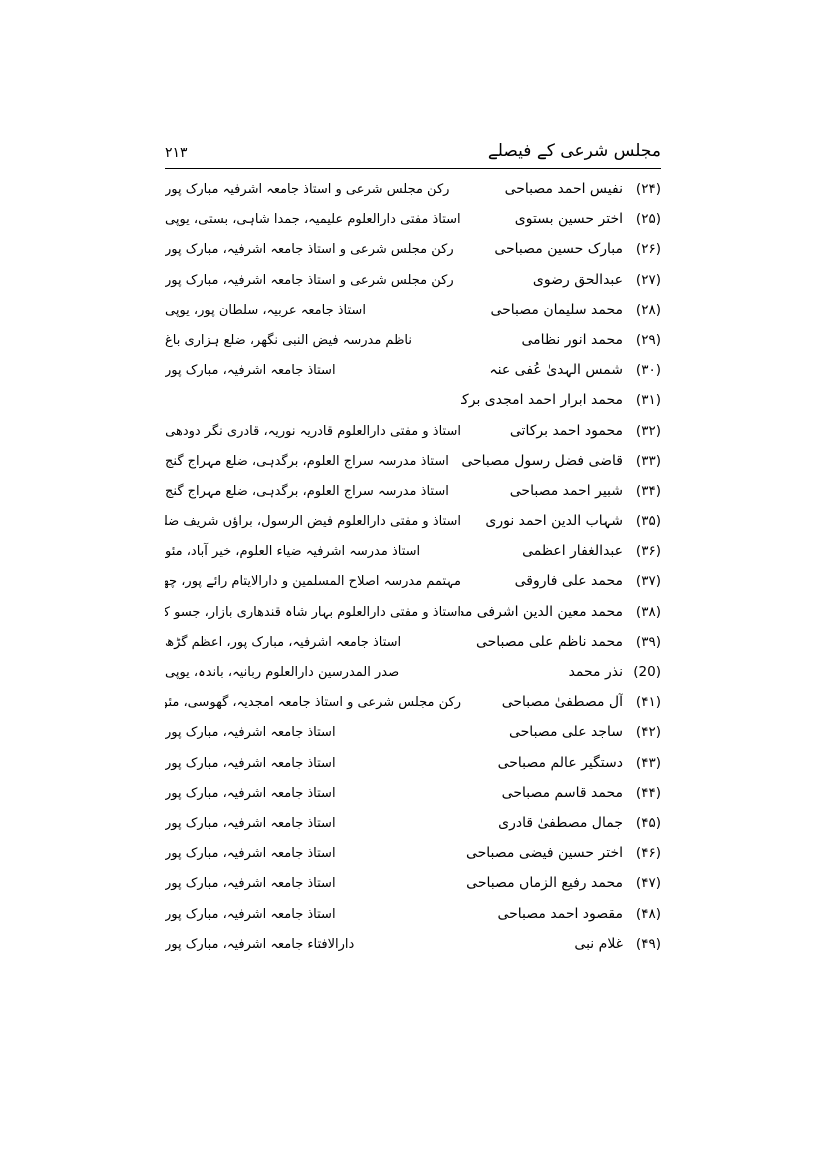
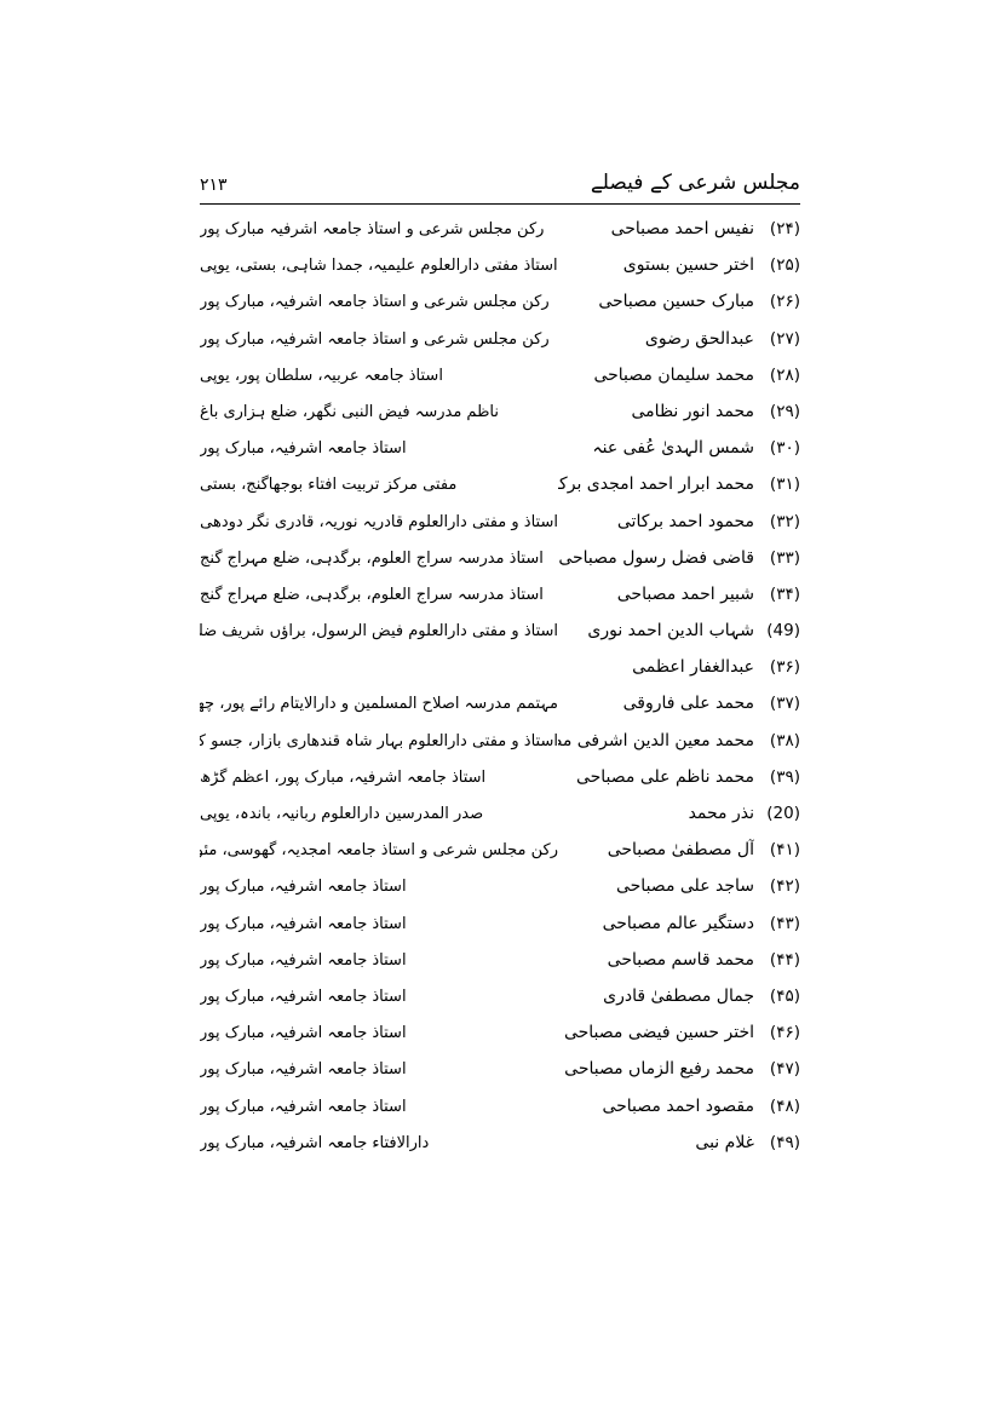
  مجلس شرعی کے فیصلے
  ۲۱۳
  (۲۴)
  نفیس احمد مصباحی
  رکن مجلس شرعی و استاذ جامعہ اشرفیہ مبارک پور
  (۲۵)
  اختر حسین بستوی
  استاذ مفتی دارالعلوم علیمیہ، جمدا شاہی، بستی، یوپی
  (۲۶)
  مبارک حسین مصباحی
  رکن مجلس شرعی و استاذ جامعہ اشرفیہ، مبارک پور
  (۲۷)
  عبدالحق رضوی
  رکن مجلس شرعی و استاذ جامعہ اشرفیہ، مبارک پور
  (۲۸)
  محمد سلیمان مصباحی
  استاذ جامعہ عربیہ، سلطان پور، یوپی
  (۲۹)
  محمد انور نظامی
  ناظم مدرسہ فیض النبی نگھر، ضلع ہزاری باغ
  (۳۰)
  شمس الہدیٰ عُفی عنہ
  استاذ جامعہ اشرفیہ، مبارک پور
  (۳۱)
  محمد ابرار احمد امجدی برک
+ مفتی مرکز تربیت افتاء بوجھاگنج، بستی
  (۳۲)
  محمود احمد برکاتی
  استاذ و مفتی دارالعلوم قادریہ نوریہ، قادری نگر دودھی
  (۳۳)
  قاضی فضل رسول مصباحی
  استاذ مدرسہ سراج العلوم، برگدہی، ضلع مہراج گنج
  (۳۴)
  شبیر احمد مصباحی
  استاذ مدرسہ سراج العلوم، برگدہی، ضلع مہراج گنج
- (۳۵)
+ (49)
  شہاب الدین احمد نوری
  استاذ و مفتی دارالعلوم فیض الرسول، براؤں شریف ضل
  (۳۶)
  عبدالغفار اعظمی
- استاذ مدرسہ اشرفیہ ضیاء العلوم، خیر آباد، مئو
  (۳۷)
  محمد علی فاروقی
  مہتمم مدرسہ اصلاح المسلمین و دارالایتام رائے پور، چھ
  (۳۸)
  محمد معین الدین اشرفی م
  استاذ و مفتی دارالعلوم بہار شاہ قندھاری بازار، جسو ک
  (۳۹)
  محمد ناظم علی مصباحی
  استاذ جامعہ اشرفیہ، مبارک پور، اعظم گڑھ
  (20)
  نذر محمد
  صدر المدرسین دارالعلوم ربانیہ، باندہ، یوپی
  (۴۱)
  آل مصطفیٰ مصباحی
  رکن مجلس شرعی و استاذ جامعہ امجدیہ، گھوسی، مئو
  (۴۲)
  ساجد علی مصباحی
  استاذ جامعہ اشرفیہ، مبارک پور
  (۴۳)
  دستگیر عالم مصباحی
  استاذ جامعہ اشرفیہ، مبارک پور
  (۴۴)
  محمد قاسم مصباحی
  استاذ جامعہ اشرفیہ، مبارک پور
  (۴۵)
  جمال مصطفیٰ قادری
  استاذ جامعہ اشرفیہ، مبارک پور
  (۴۶)
  اختر حسین فیضی مصباحی
  استاذ جامعہ اشرفیہ، مبارک پور
  (۴۷)
  محمد رفیع الزماں مصباحی
  استاذ جامعہ اشرفیہ، مبارک پور
  (۴۸)
  مقصود احمد مصباحی
  استاذ جامعہ اشرفیہ، مبارک پور
  (۴۹)
  غلام نبی
  دارالافتاء جامعہ اشرفیہ، مبارک پور
